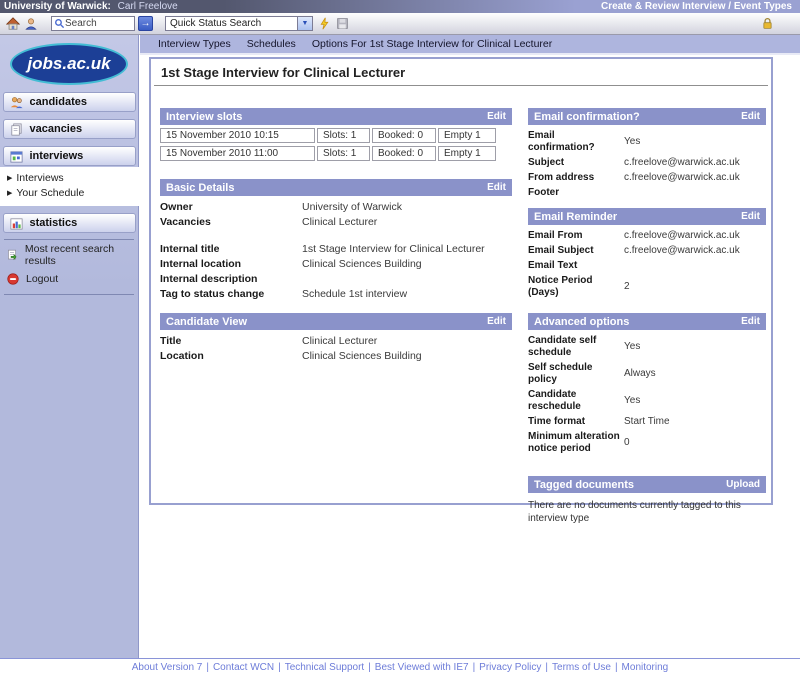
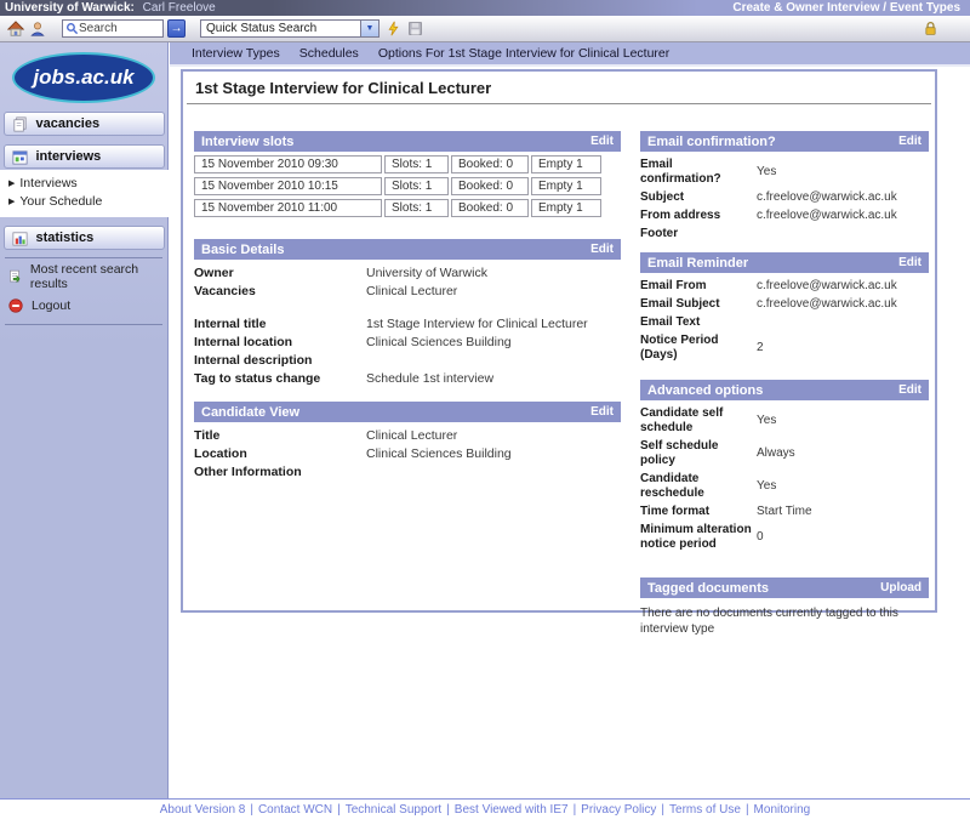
  University of Warwick: Carl Freelove
- Create & Review Interview / Event Types
+ Create & Owner Interview / Event Types
  Search
  →
  Quick Status Search
  jobs.ac.uk
- candidates
  vacancies
  interviews
  Interviews
  Your Schedule
  statistics
  Most recent search results
  Logout
  Interview Types
  Schedules
  Options For 1st Stage Interview for Clinical Lecturer
  1st Stage Interview for Clinical Lecturer
  Interview slots
  Edit
+ 15 November 2010 09:30	Slots: 1	Booked: 0	Empty 1
  15 November 2010 10:15	Slots: 1	Booked: 0	Empty 1
  15 November 2010 11:00	Slots: 1	Booked: 0	Empty 1
  Basic Details
  Edit
  Owner
  University of Warwick
  Vacancies
  Clinical Lecturer
  Internal title
  1st Stage Interview for Clinical Lecturer
  Internal location
  Clinical Sciences Building
  Internal description
  Tag to status change
  Schedule 1st interview
  Candidate View
  Edit
  Title
  Clinical Lecturer
  Location
  Clinical Sciences Building
+ Other Information
  Email confirmation?
  Edit
  Email confirmation?
  Yes
  Subject
  c.freelove@warwick.ac.uk
  From address
  c.freelove@warwick.ac.uk
  Footer
  Email Reminder
  Edit
  Email From
  c.freelove@warwick.ac.uk
  Email Subject
  c.freelove@warwick.ac.uk
  Email Text
  Notice Period (Days)
  2
  Advanced options
  Edit
  Candidate self schedule
  Yes
  Self schedule policy
  Always
  Candidate reschedule
  Yes
  Time format
  Start Time
  Minimum alteration notice period
  0
  Tagged documents
  Upload
  There are no documents currently tagged to this interview type
- About Version 7 | Contact WCN | Technical Support | Best Viewed with IE7 | Privacy Policy | Terms of Use | Monitoring
+ About Version 8 | Contact WCN | Technical Support | Best Viewed with IE7 | Privacy Policy | Terms of Use | Monitoring
